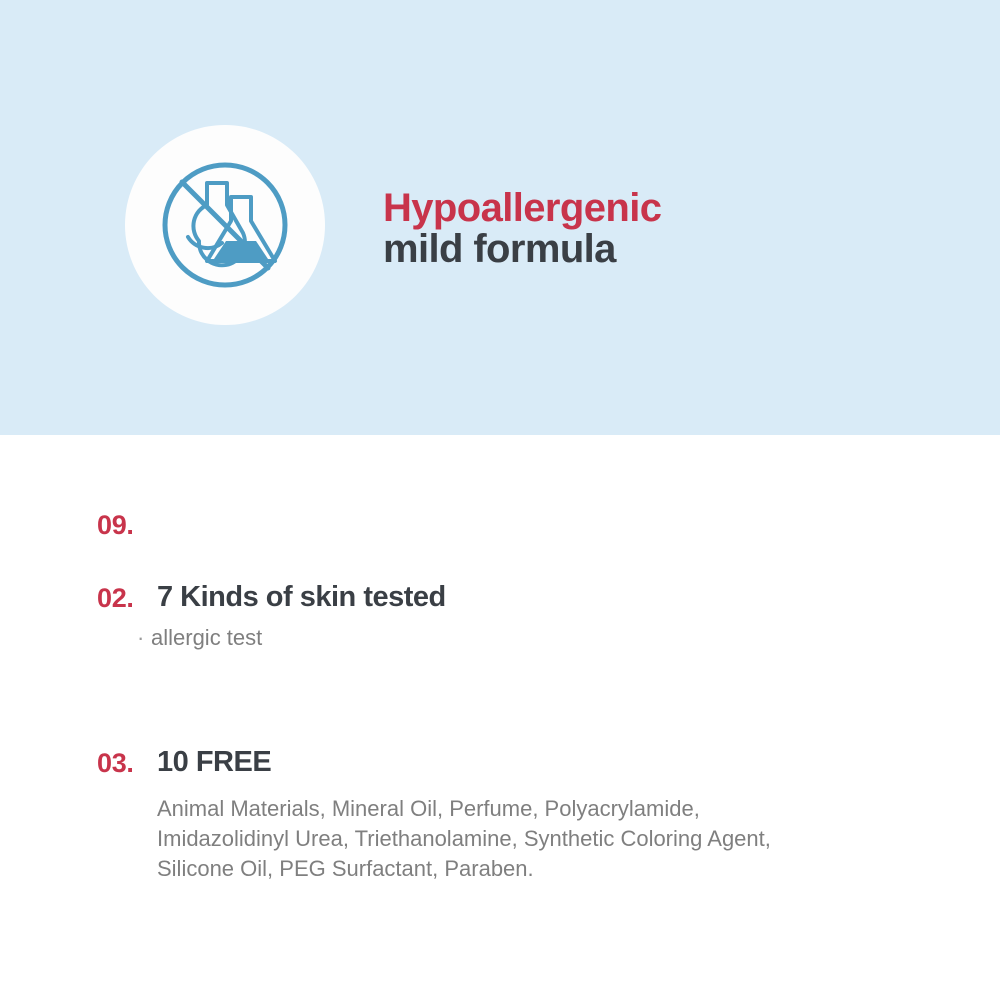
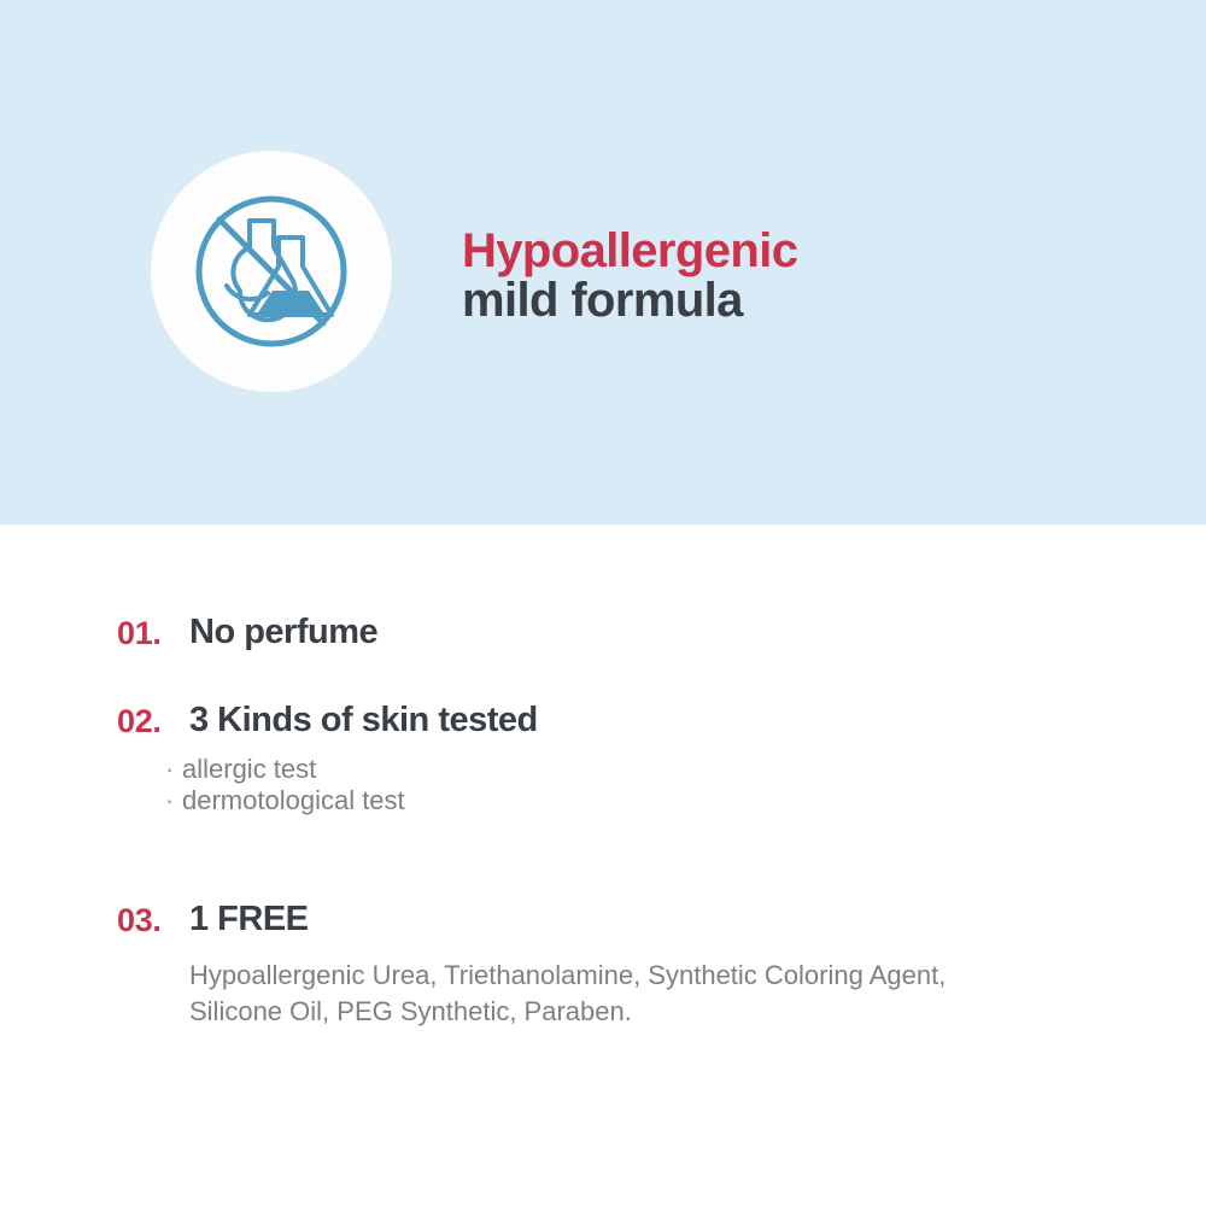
  Hypoallergenic
  mild formula
- 09.
+ 01.
+ No perfume
  02.
- 7 Kinds of skin tested
+ 3 Kinds of skin tested
  · allergic test
+ · dermotological test
  03.
- 10 FREE
+ 1 FREE
- Animal Materials, Mineral Oil, Perfume, Polyacrylamide,
- Imidazolidinyl Urea, Triethanolamine, Synthetic Coloring Agent,
+ Hypoallergenic Urea, Triethanolamine, Synthetic Coloring Agent,
- Silicone Oil, PEG Surfactant, Paraben.
+ Silicone Oil, PEG Synthetic, Paraben.
